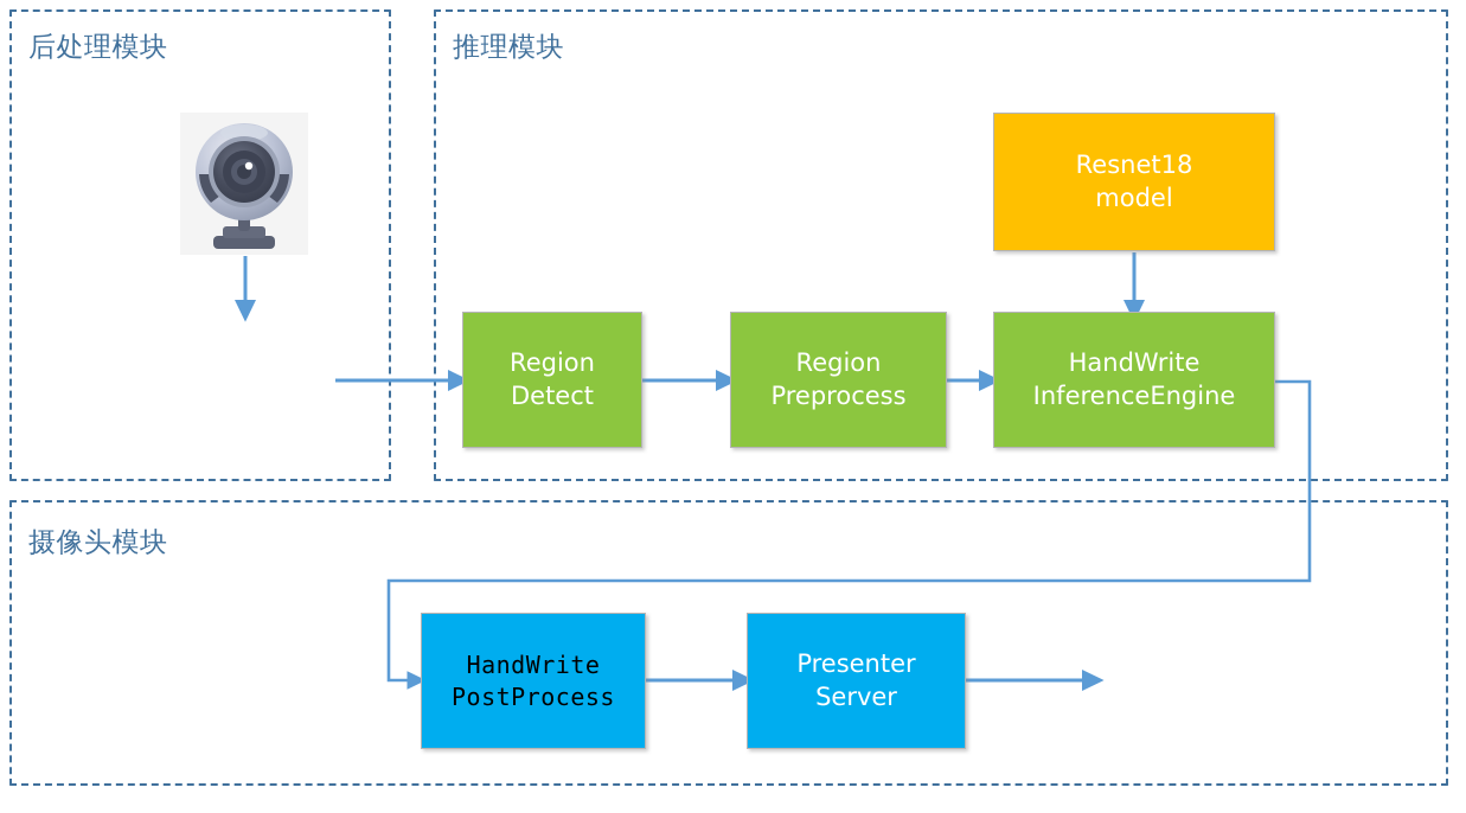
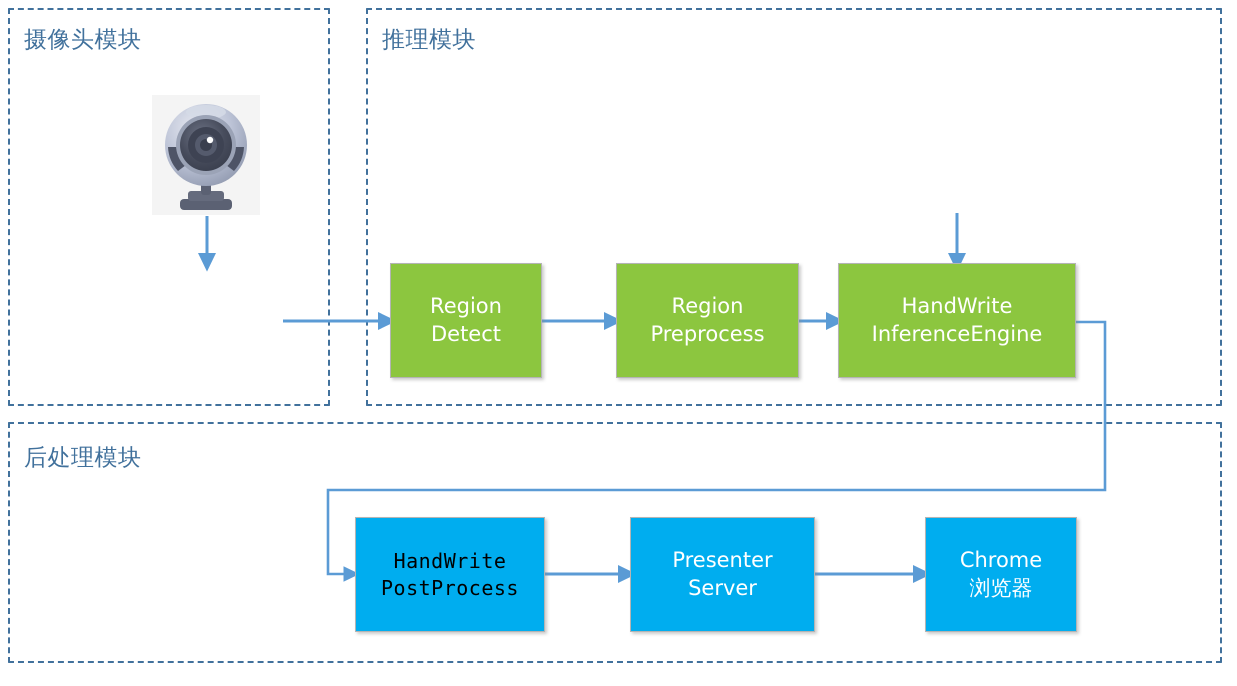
- 后处理模块
+ 摄像头模块
  推理模块
- 摄像头模块
+ 后处理模块
  Region
  Detect
  Region
  Preprocess
  HandWrite
  InferenceEngine
- Resnet18
- model
  HandWrite
  PostProcess
  Presenter
  Server
+ Chrome
+ 浏览器
